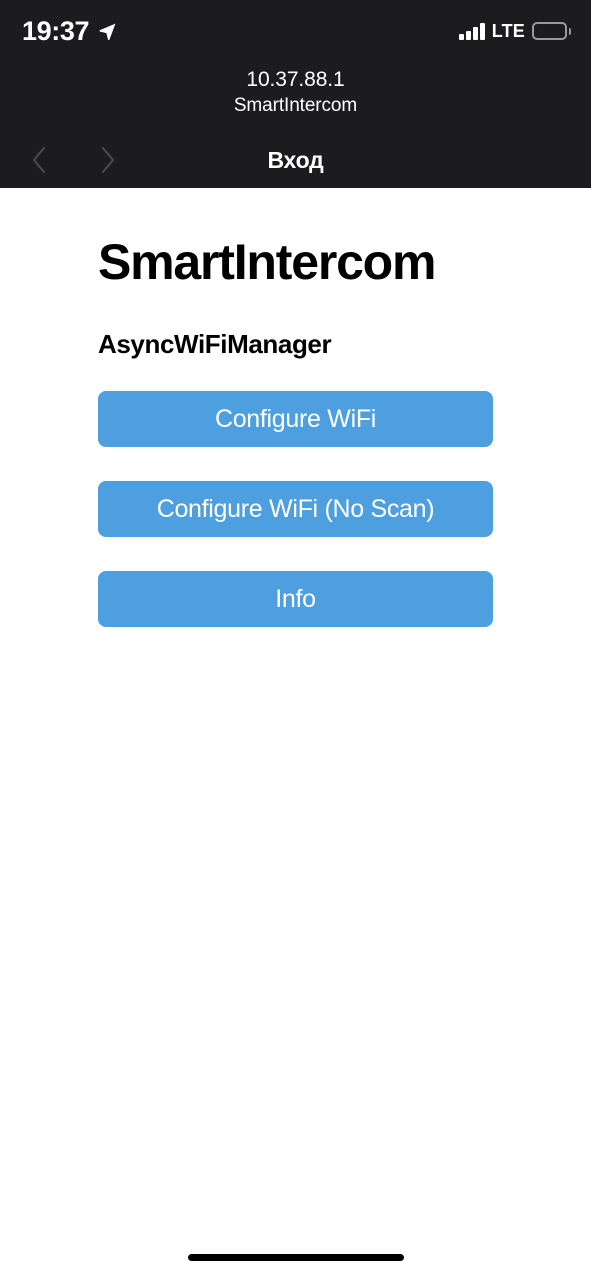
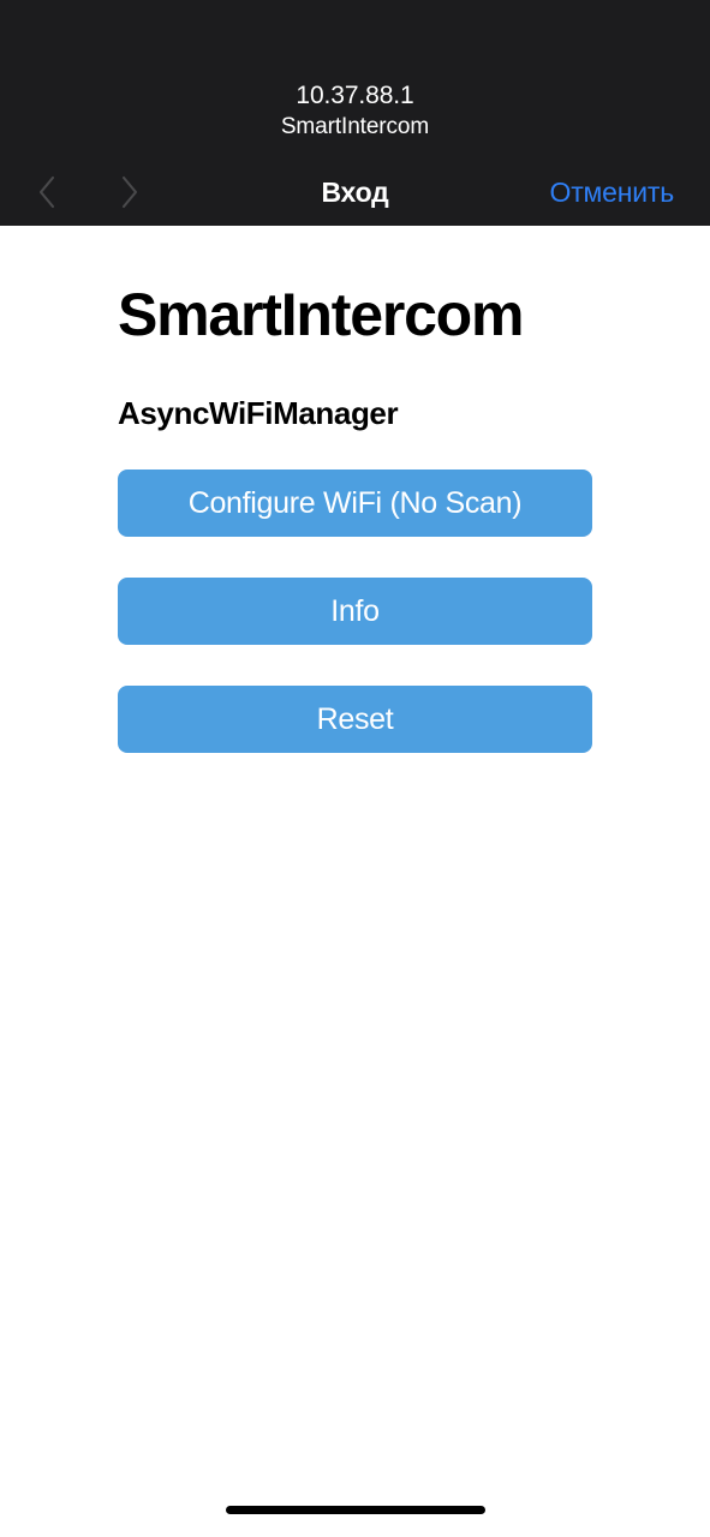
- 19:37
- LTE
  10.37.88.1
  SmartIntercom
  Вход
+ Отменить
  SmartIntercom
  AsyncWiFiManager
- Configure WiFi
  Configure WiFi (No Scan)
  Info
+ Reset
